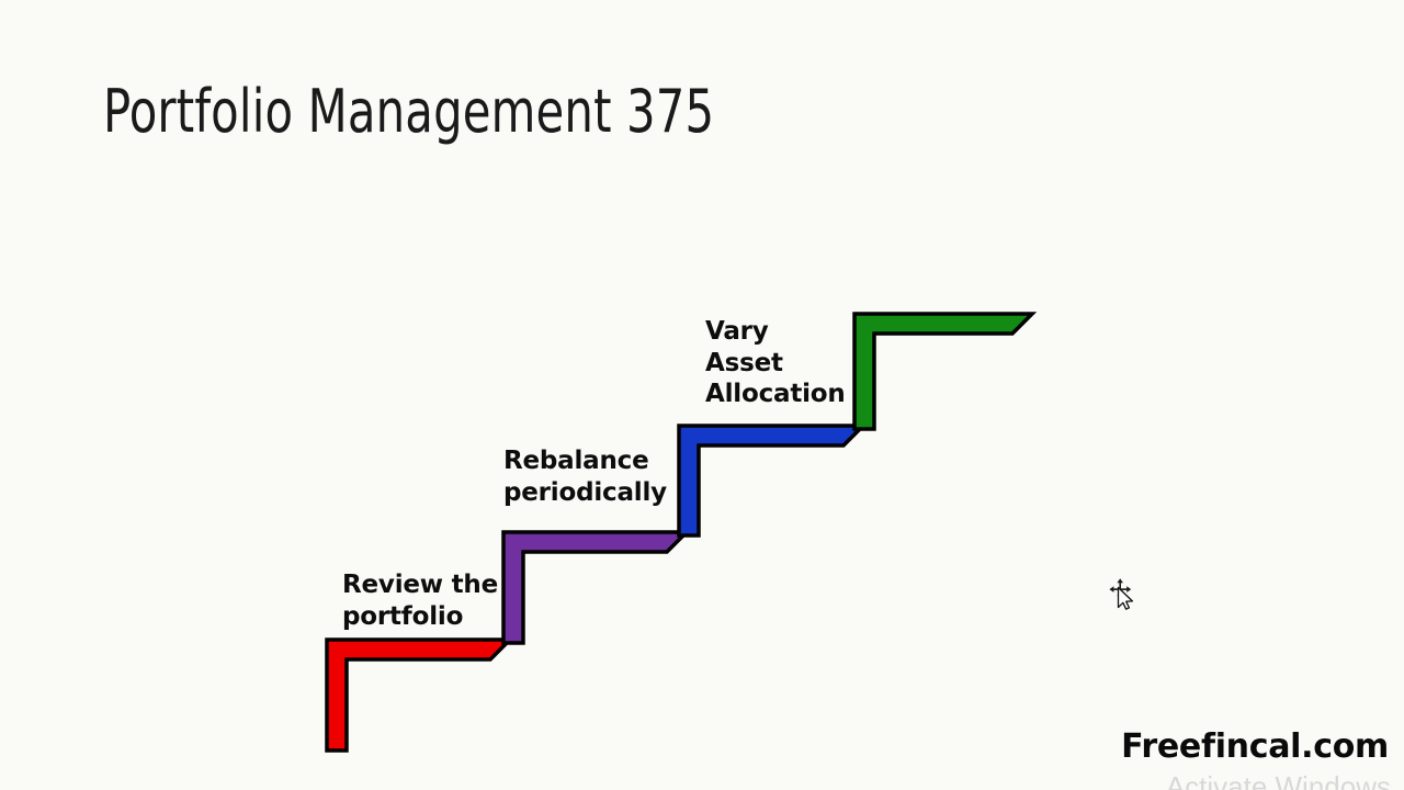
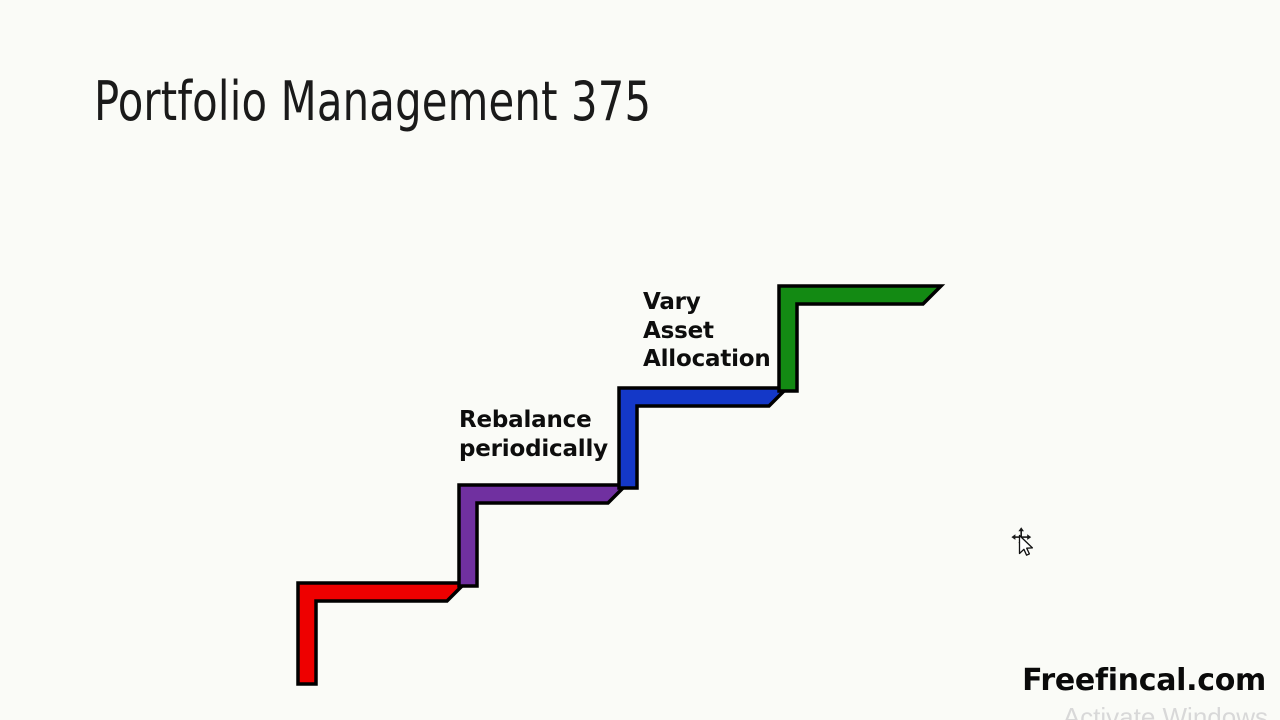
  Portfolio Management 375
- Review the
- portfolio
  Rebalance
  periodically
  Vary
  Asset
  Allocation
  Freefincal.com
  Activate Windows
